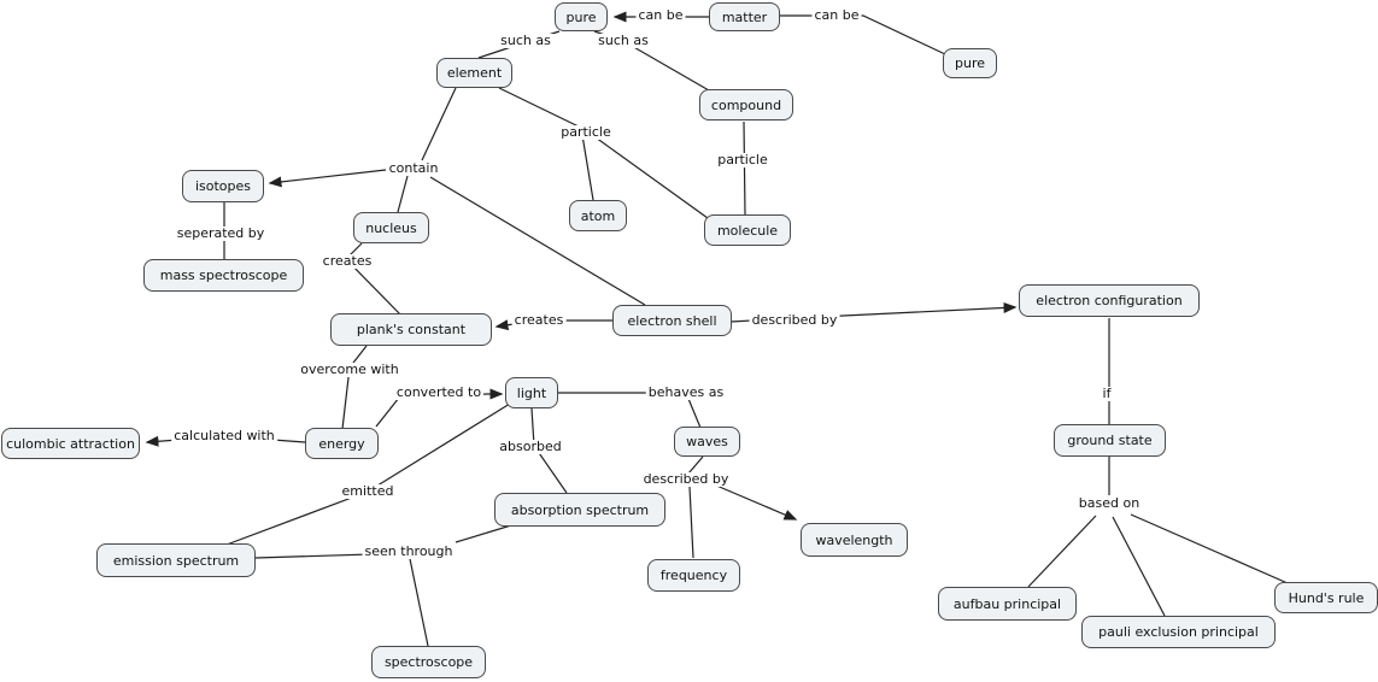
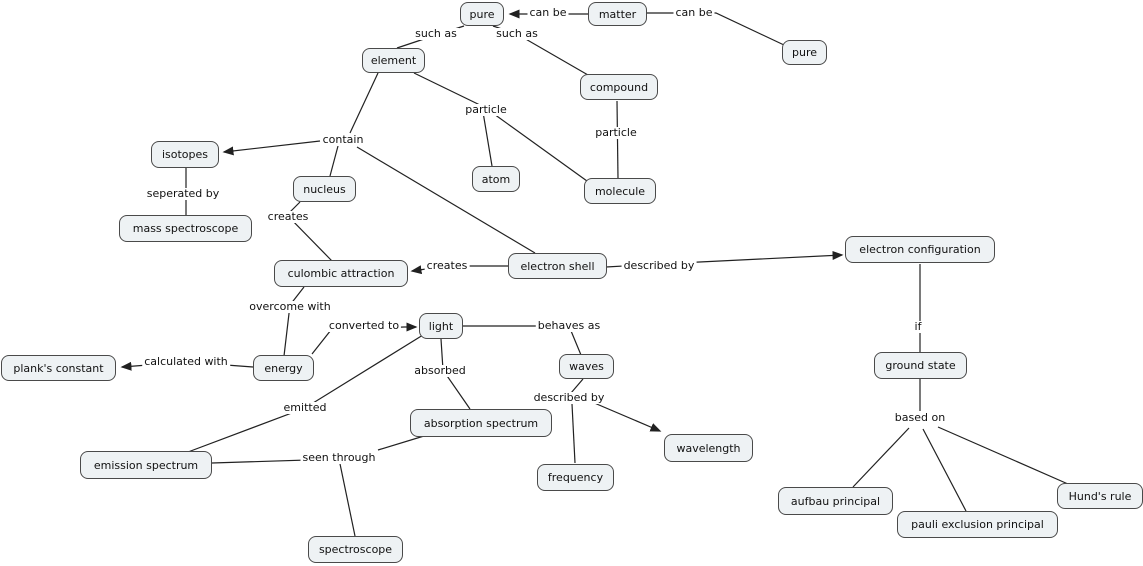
  can be
  can be
  such as
  such as
  particle
  particle
  contain
  seperated by
  creates
  creates
  described by
  overcome with
  converted to
  behaves as
  calculated with
  absorbed
  described by
  emitted
  seen through
  if
  based on
  pure
  matter
  pure
  element
  compound
  atom
  molecule
  isotopes
  nucleus
  mass spectroscope
- plank's constant
+ culombic attraction
  electron shell
  electron configuration
  light
  ground state
- culombic attraction
+ plank's constant
  energy
  waves
  absorption spectrum
  wavelength
  frequency
  emission spectrum
  spectroscope
  aufbau principal
  pauli exclusion principal
  Hund's rule
